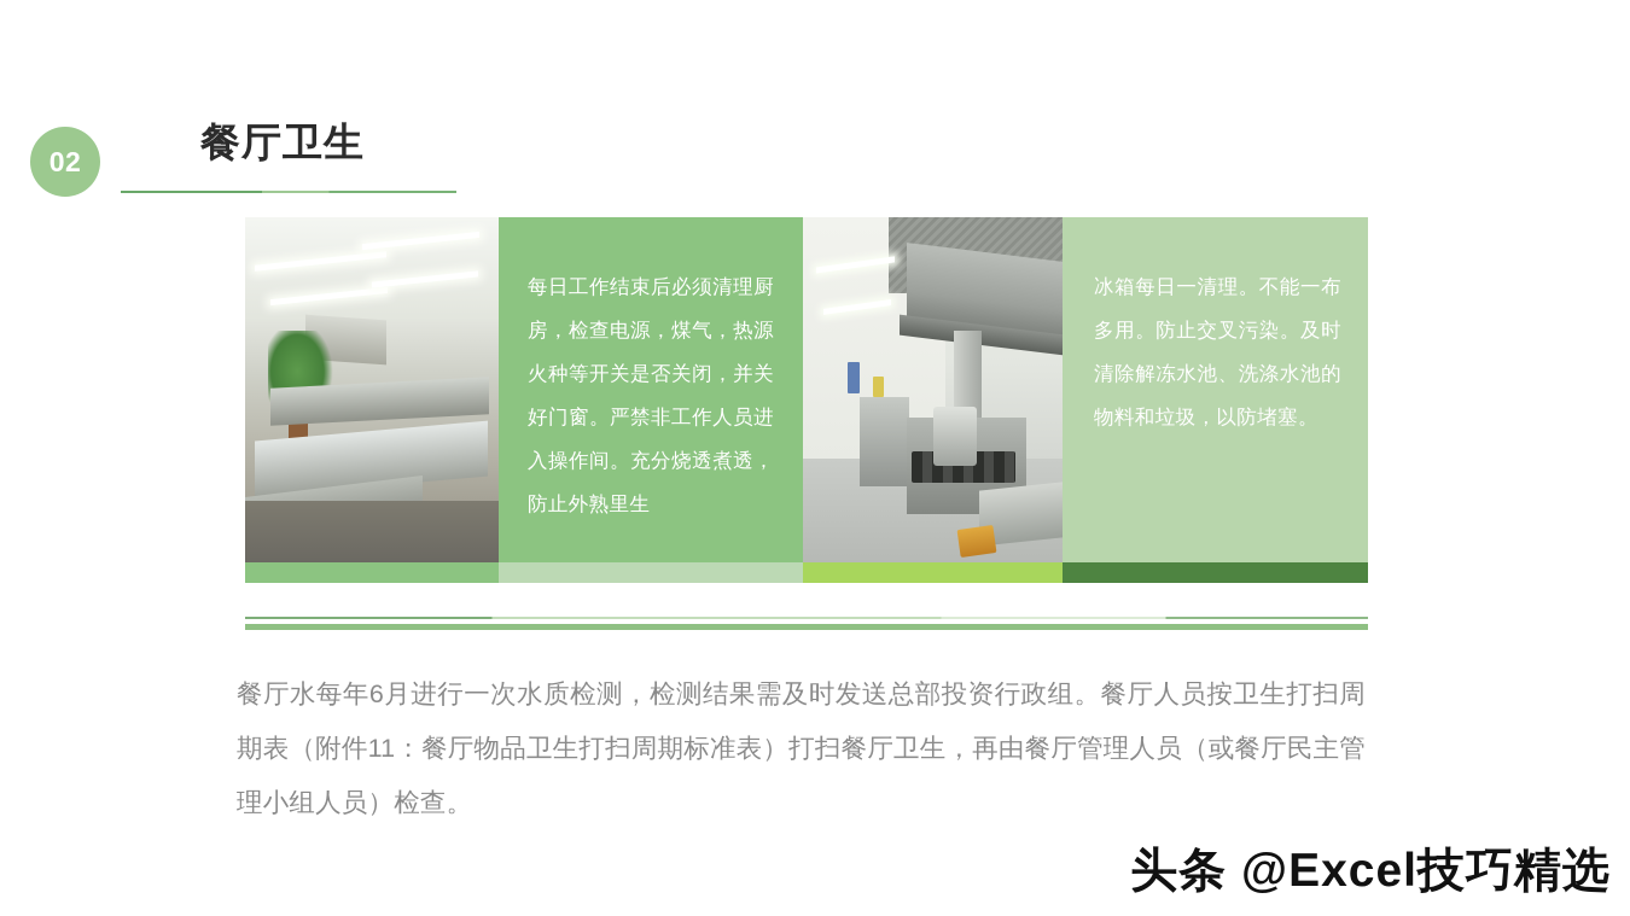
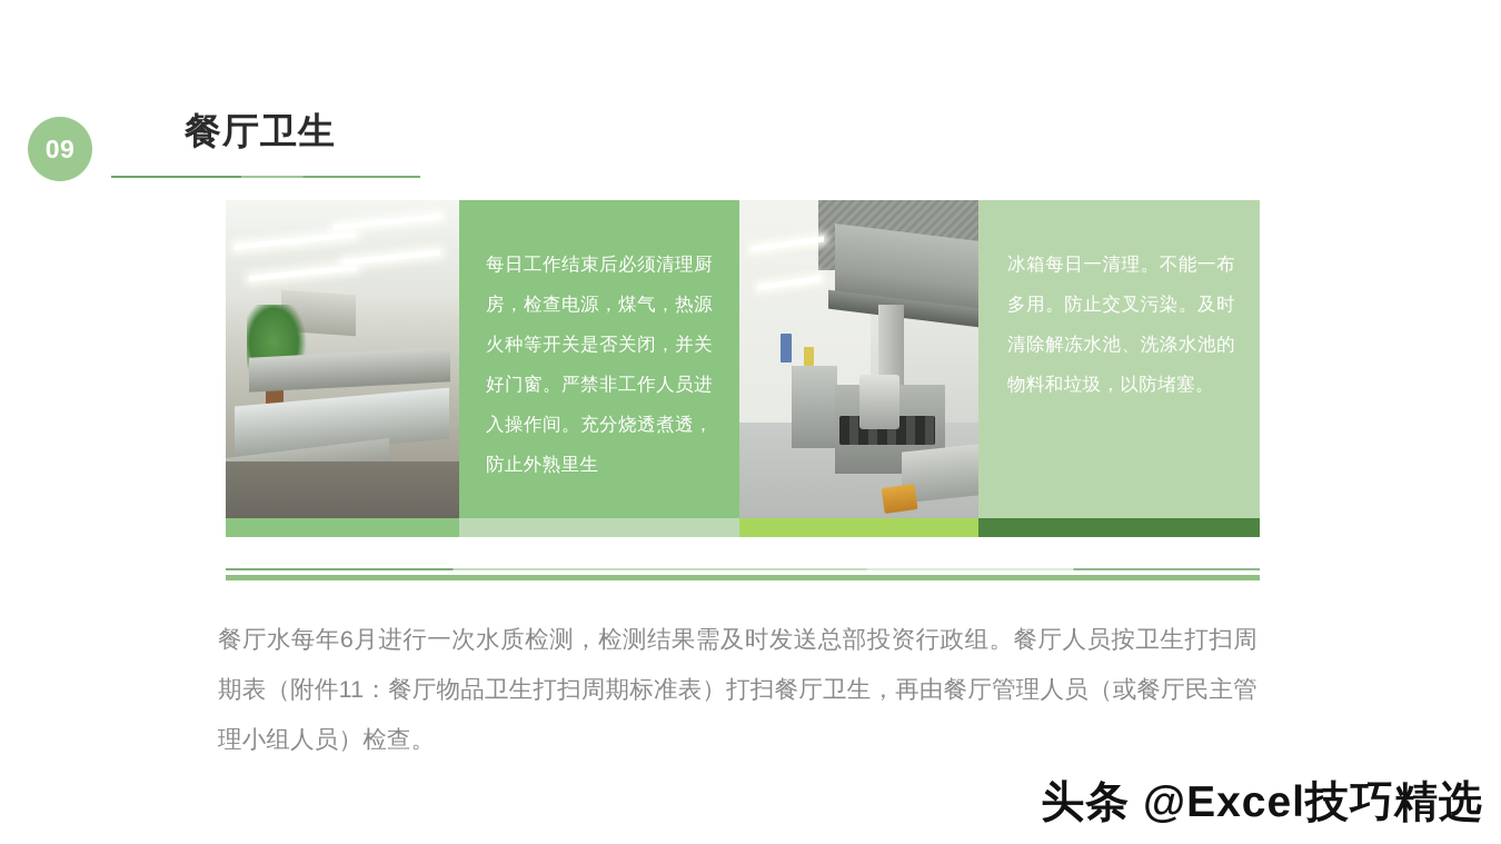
- 02
+ 09
  餐厅卫生
  每日工作结束后必须清理厨房，检查电源，煤气，热源火种等开关是否关闭，并关好门窗。严禁非工作人员进入操作间。充分烧透煮透，防止外熟里生
  冰箱每日一清理。不能一布多用。防止交叉污染。及时清除解冻水池、洗涤水池的物料和垃圾，以防堵塞。
  餐厅水每年6月进行一次水质检测，检测结果需及时发送总部投资行政组。餐厅人员按卫生打扫周期表（附件11：餐厅物品卫生打扫周期标准表）打扫餐厅卫生，再由餐厅管理人员（或餐厅民主管理小组人员）检查。
  头条 @Excel技巧精选
